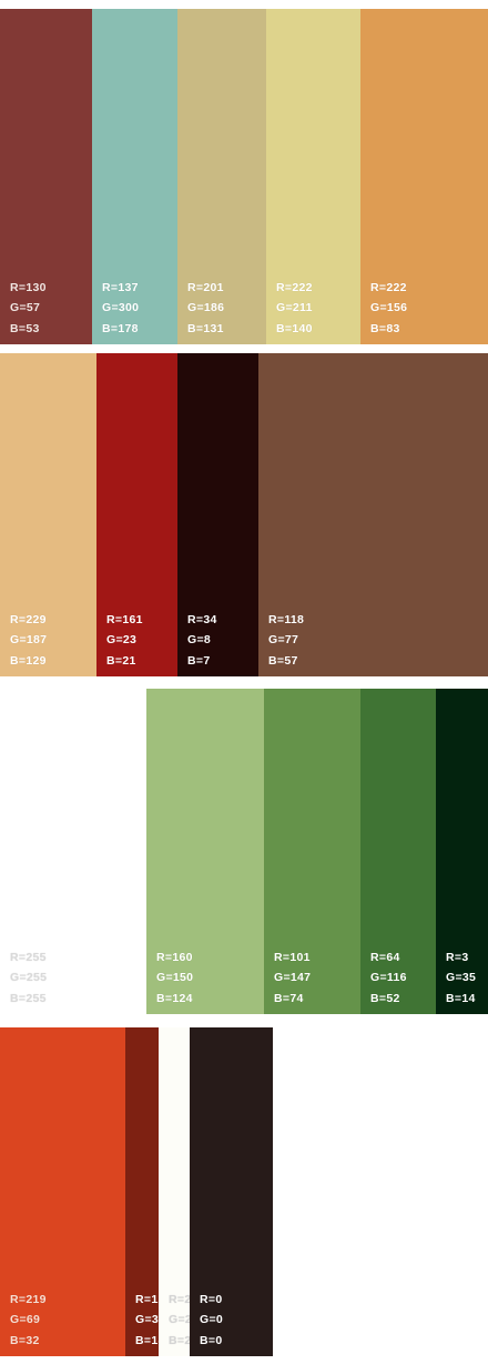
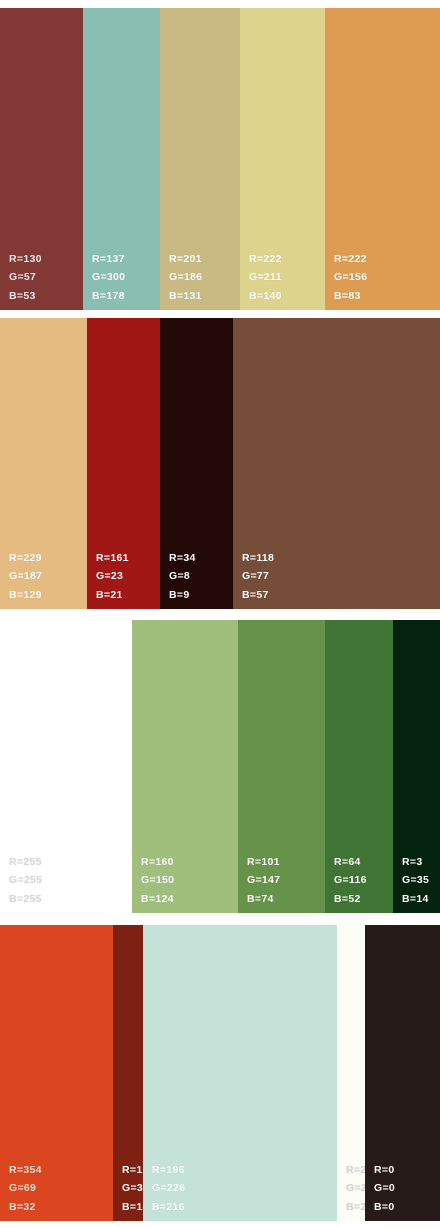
  R=130
  G=57
  B=53
  R=137
  G=300
  B=178
  R=201
  G=186
  B=131
  R=222
  G=211
  B=140
  R=222
  G=156
  B=83
  R=229
  G=187
  B=129
  R=161
  G=23
  B=21
  R=34
  G=8
- B=7
+ B=9
  R=118
  G=77
  B=57
  R=255
  G=255
  B=255
  R=160
  G=150
  B=124
  R=101
  G=147
  B=74
  R=64
  G=116
  B=52
  R=3
  G=35
  B=14
- R=219
+ R=354
  G=69
  B=32
  G=3
  B=1
+ R=196
+ G=226
+ B=216
  R=0
  G=0
  B=0
